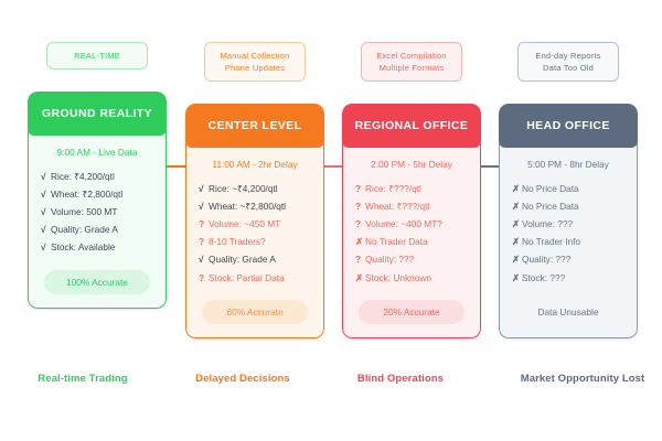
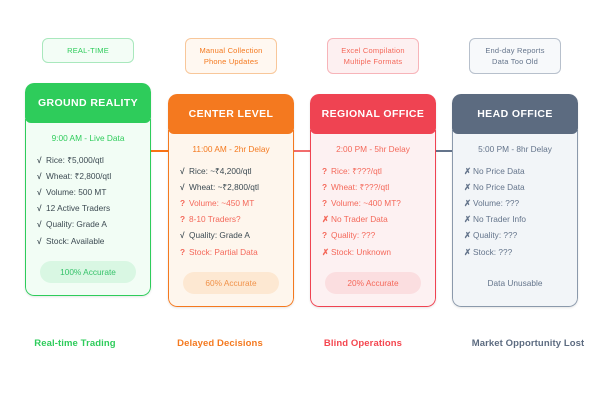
  REAL-TIME
  GROUND REALITY
  9:00 AM - Live Data
- √ Rice: ₹4,200/qtl
+ √ Rice: ₹5,000/qtl
  √ Wheat: ₹2,800/qtl
  √ Volume: 500 MT
+ √ 12 Active Traders
  √ Quality: Grade A
  √ Stock: Available
  100% Accurate
  Manual Collection
  Phone Updates
  CENTER LEVEL
  11:00 AM - 2hr Delay
  √ Rice: ~₹4,200/qtl
  √ Wheat: ~₹2,800/qtl
  ? Volume: ~450 MT
  ? 8-10 Traders?
  √ Quality: Grade A
  ? Stock: Partial Data
  60% Accurate
  Excel Compilation
  Multiple Formats
  REGIONAL OFFICE
  2:00 PM - 5hr Delay
  ? Rice: ₹???/qtl
  ? Wheat: ₹???/qtl
  ? Volume: ~400 MT?
  ✗ No Trader Data
  ? Quality: ???
  ✗ Stock: Unknown
  20% Accurate
  End-day Reports
  Data Too Old
  HEAD OFFICE
  5:00 PM - 8hr Delay
  ✗ No Price Data
  ✗ No Price Data
  ✗ Volume: ???
  ✗ No Trader Info
  ✗ Quality: ???
  ✗ Stock: ???
  Data Unusable
  Real-time Trading
  Delayed Decisions
  Blind Operations
  Market Opportunity Lost
